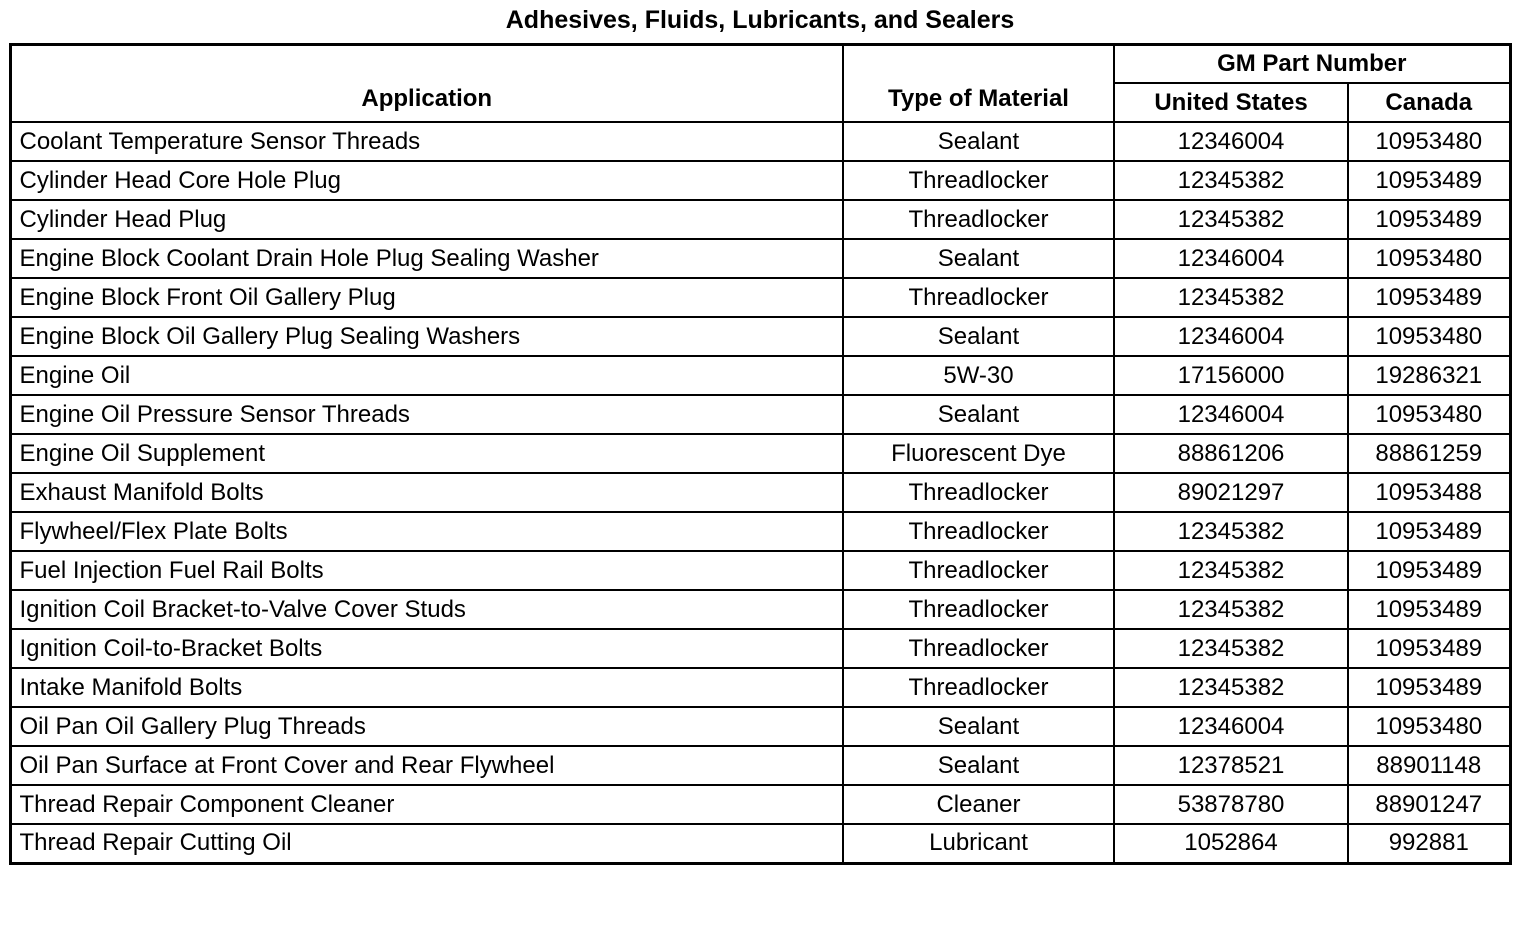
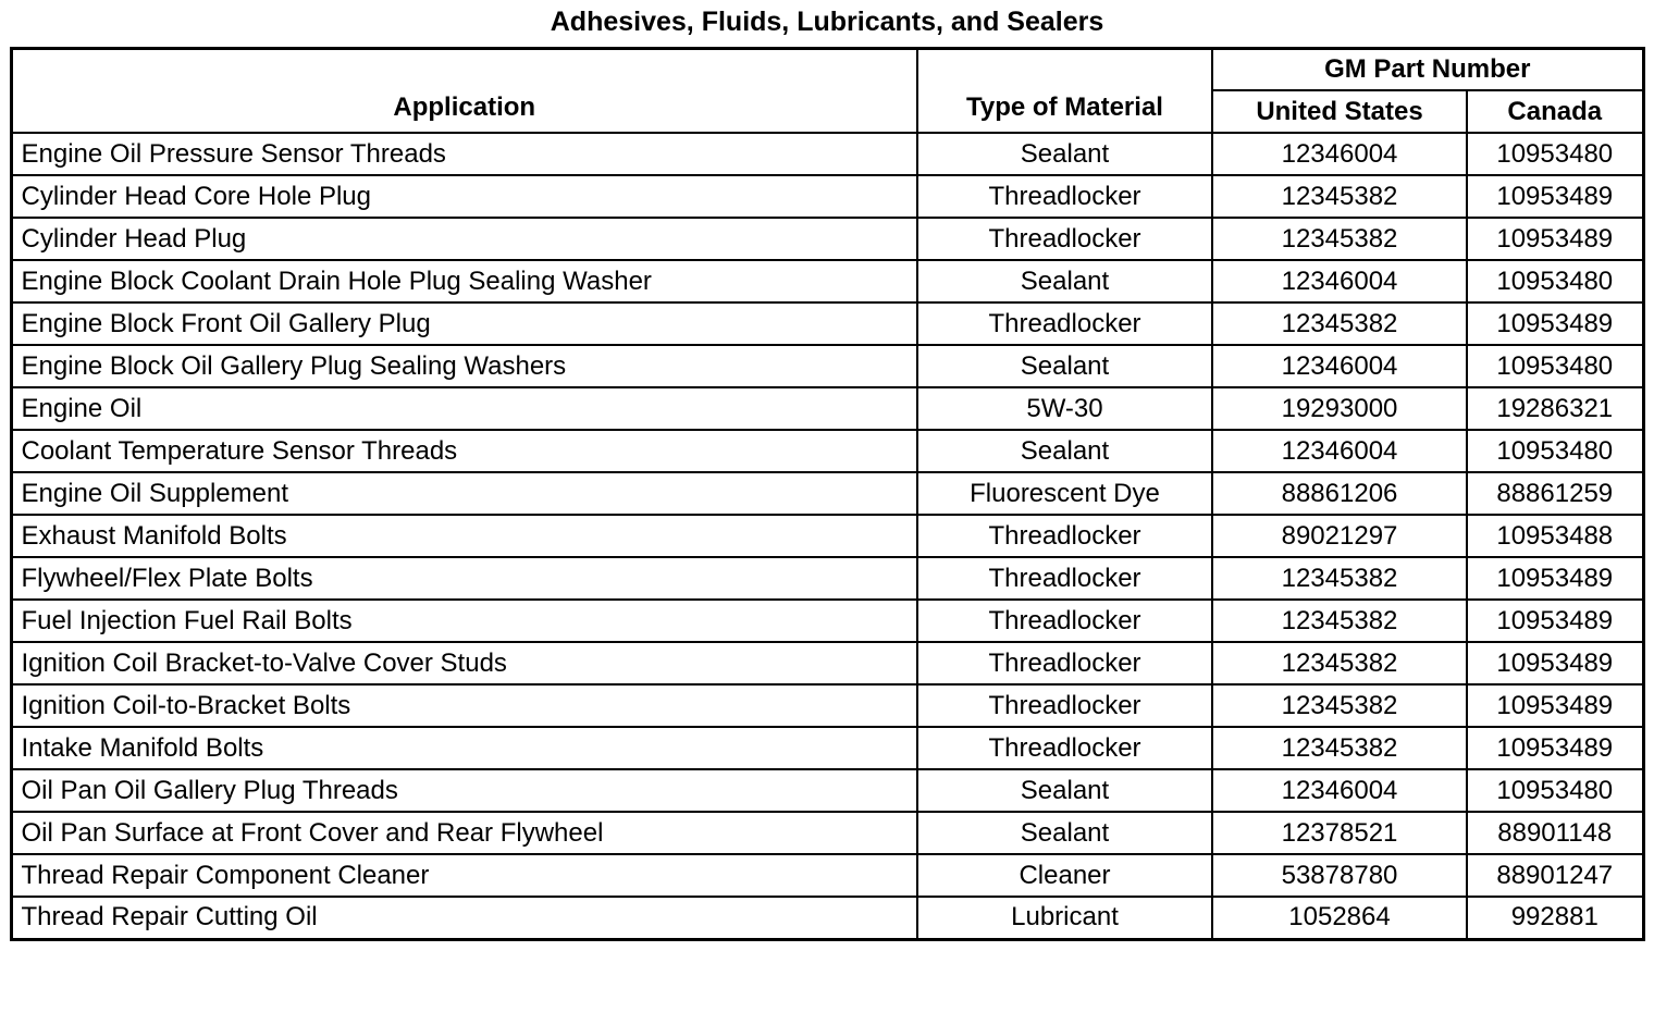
  Adhesives, Fluids, Lubricants, and Sealers
  Application	Type of Material	GM Part Number
  United States	Canada
- Coolant Temperature Sensor Threads	Sealant	12346004	10953480
+ Engine Oil Pressure Sensor Threads	Sealant	12346004	10953480
  Cylinder Head Core Hole Plug	Threadlocker	12345382	10953489
  Cylinder Head Plug	Threadlocker	12345382	10953489
  Engine Block Coolant Drain Hole Plug Sealing Washer	Sealant	12346004	10953480
  Engine Block Front Oil Gallery Plug	Threadlocker	12345382	10953489
  Engine Block Oil Gallery Plug Sealing Washers	Sealant	12346004	10953480
- Engine Oil	5W-30	17156000	19286321
+ Engine Oil	5W-30	19293000	19286321
- Engine Oil Pressure Sensor Threads	Sealant	12346004	10953480
+ Coolant Temperature Sensor Threads	Sealant	12346004	10953480
  Engine Oil Supplement	Fluorescent Dye	88861206	88861259
  Exhaust Manifold Bolts	Threadlocker	89021297	10953488
  Flywheel/Flex Plate Bolts	Threadlocker	12345382	10953489
  Fuel Injection Fuel Rail Bolts	Threadlocker	12345382	10953489
  Ignition Coil Bracket-to-Valve Cover Studs	Threadlocker	12345382	10953489
  Ignition Coil-to-Bracket Bolts	Threadlocker	12345382	10953489
  Intake Manifold Bolts	Threadlocker	12345382	10953489
  Oil Pan Oil Gallery Plug Threads	Sealant	12346004	10953480
  Oil Pan Surface at Front Cover and Rear Flywheel	Sealant	12378521	88901148
  Thread Repair Component Cleaner	Cleaner	53878780	88901247
  Thread Repair Cutting Oil	Lubricant	1052864	992881
